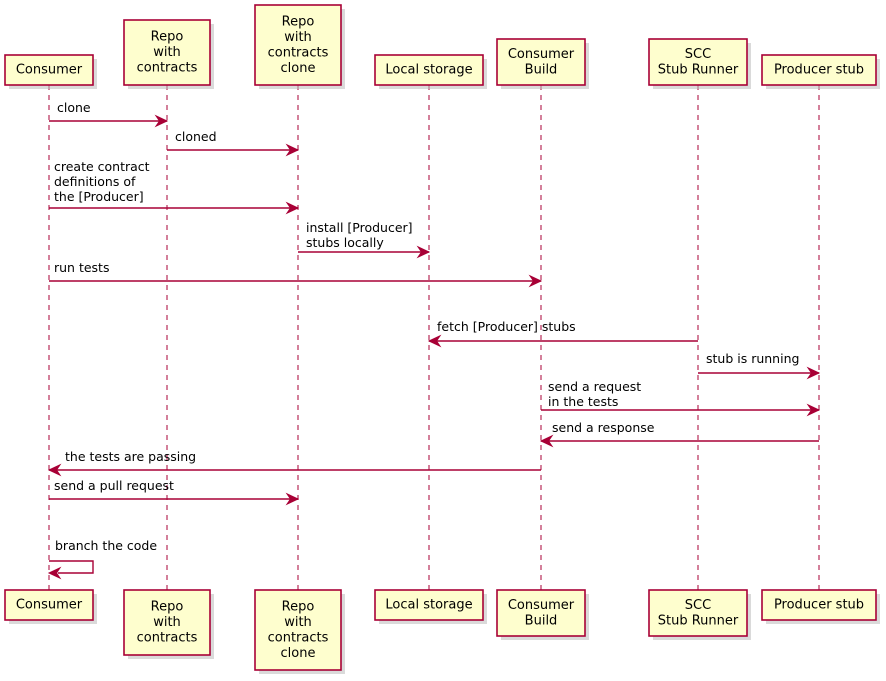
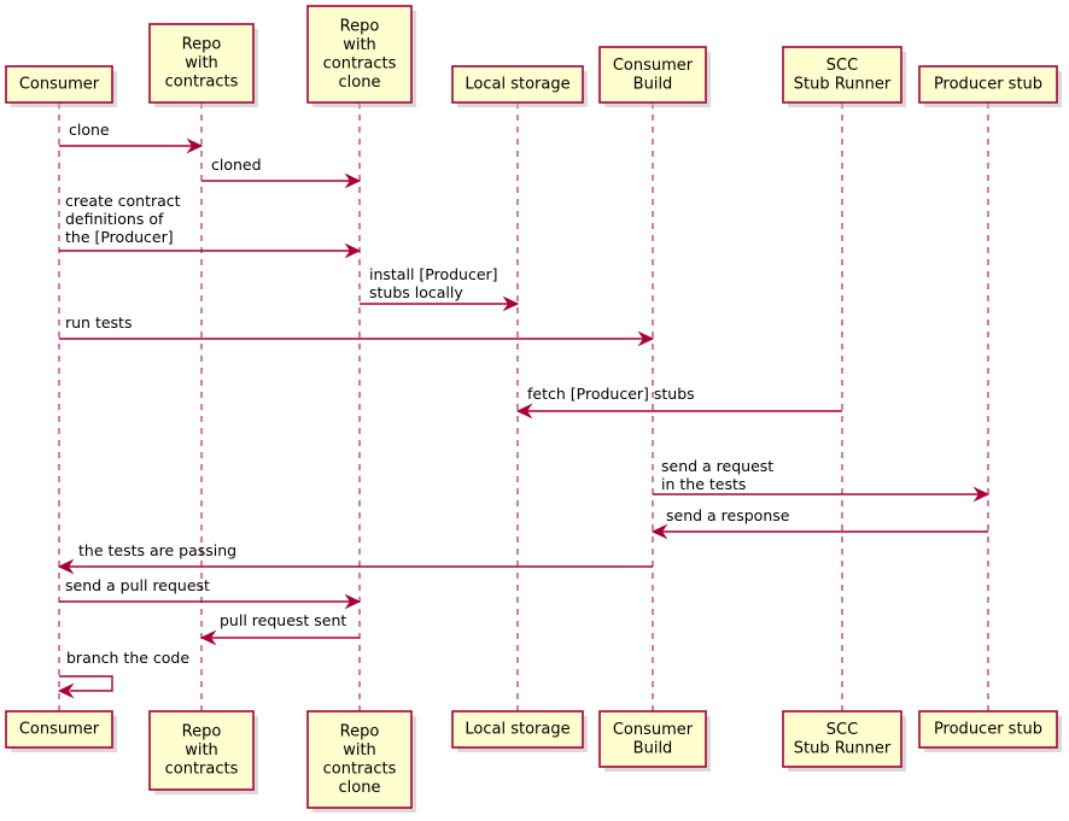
  Consumer
  Consumer
  Repo
  with
  contracts
  Repo
  with
  contracts
  Repo
  with
  contracts
  clone
  Repo
  with
  contracts
  clone
  Local storage
  Local storage
  Consumer
  Build
  Consumer
  Build
  SCC
  Stub Runner
  SCC
  Stub Runner
  Producer stub
  Producer stub
  clone
  cloned
  create contract
  definitions of
  the [Producer]
  install [Producer]
  stubs locally
  run tests
  fetch [Producer] stubs
- stub is running
  send a request
  in the tests
  send a response
  the tests are passing
  send a pull request
+ pull request sent
  branch the code
